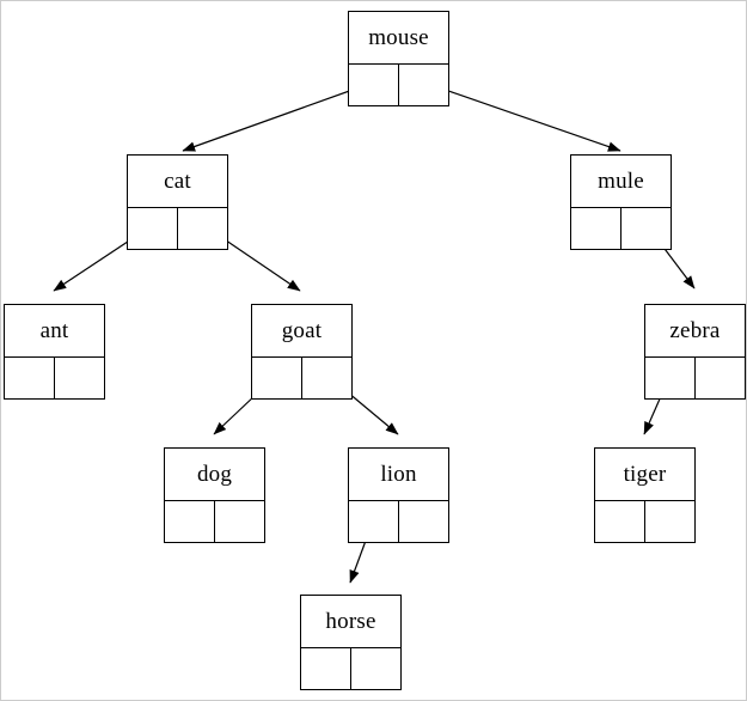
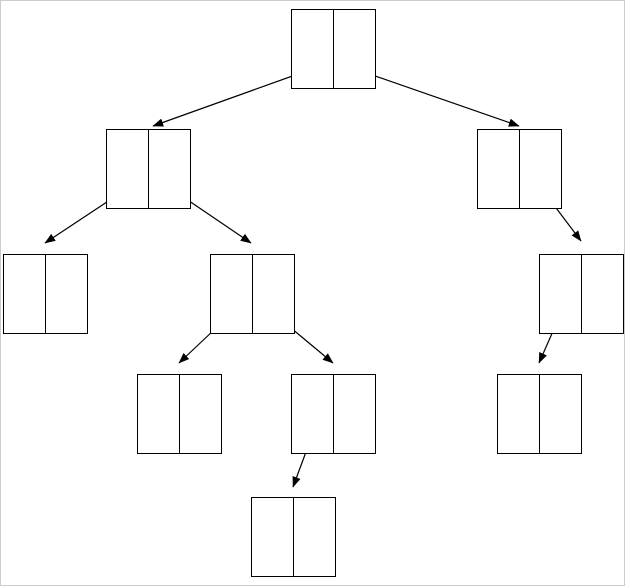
- mouse
- cat
- mule
- ant
- goat
- zebra
- dog
- lion
- tiger
- horse
